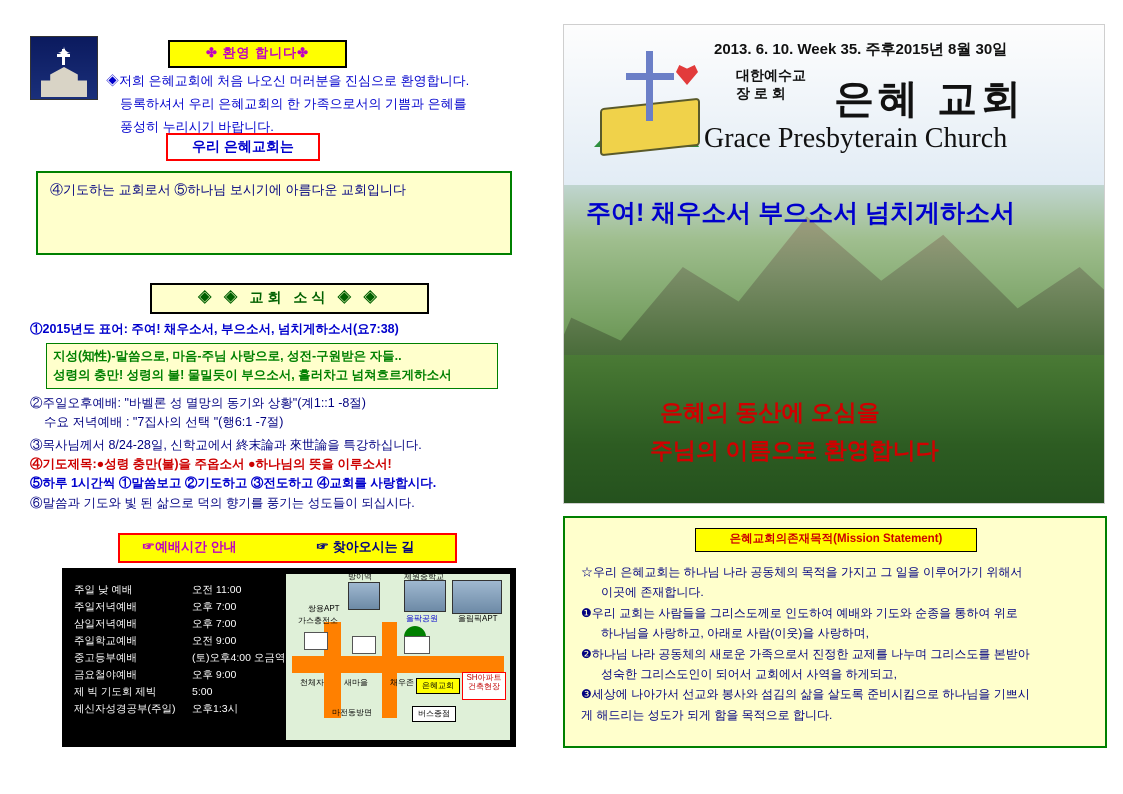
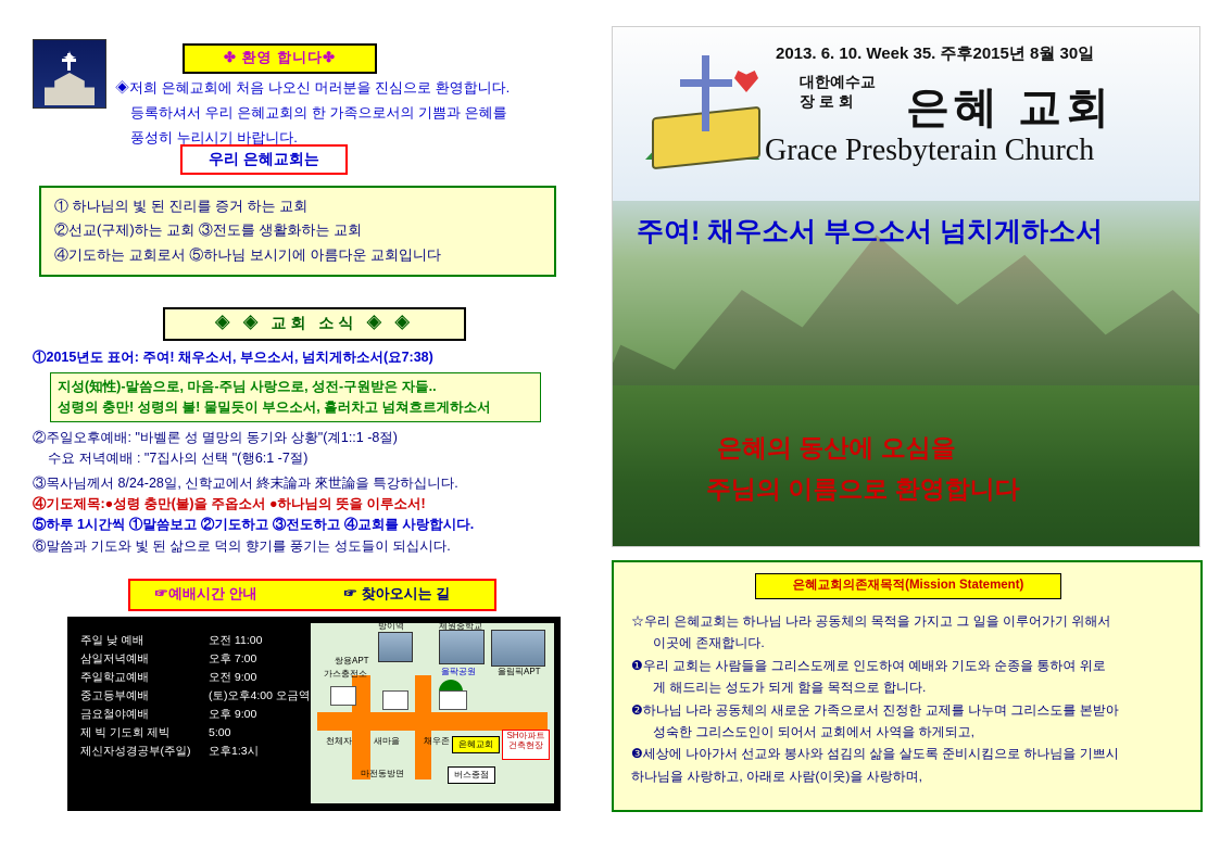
  ✤ 환영 합니다✤
  ◈저희 은혜교회에 처음 나오신 머러분을 진심으로 환영합니다.
  등록하셔서 우리 은혜교회의 한 가족으로서의 기쁨과 은혜를
  풍성히 누리시기 바랍니다.
  우리 은혜교회는
+ ① 하나님의 빛 된 진리를 증거 하는 교회
+ ②선교(구제)하는 교회 ③전도를 생활화하는 교회
  ④기도하는 교회로서 ⑤하나님 보시기에 아름다운 교회입니다
  ◈ ◈ 교회 소식 ◈ ◈
  ①2015년도 표어: 주여! 채우소서, 부으소서, 넘치게하소서(요7:38)
  지성(知性)-말씀으로, 마음-주님 사랑으로, 성전-구원받은 자들..
  성령의 충만! 성령의 불! 물밀듯이 부으소서, 흘러차고 넘쳐흐르게하소서
  ②주일오후예배: "바벨론 성 멸망의 동기와 상황"(계1::1 -8절)
  수요 저녁예배 : "7집사의 선택 "(행6:1 -7절)
  ③목사님께서 8/24-28일, 신학교에서 終末論과 來世論을 특강하십니다.
  ④기도제목:●성령 충만(불)을 주옵소서 ●하나님의 뜻을 이루소서!
  ⑤하루 1시간씩 ①말씀보고 ②기도하고 ③전도하고 ④교회를 사랑합시다.
  ⑥말씀과 기도와 빛 된 삶으로 덕의 향기를 풍기는 성도들이 되십시다.
  ☞예배시간 안내
  ☞ 찾아오시는 길
  주일 낮 예배 오전 11:00
- 주일저녁예배 오후 7:00
  삼일저녁예배 오후 7:00
  주일학교예배 오전 9:00
  중고등부예배 (토)오후4:00 오금역
  금요철야예배 오후 9:00
  제 빅 기도회 제빅 5:00
  제신자성경공부(주일) 오후1:3시
  방이역
  쌍용APT
  가스충전소
  제원중학교
  올림픽APT
  올팍공원
  천체자
  새마을
  채우존
  은혜교회
  SH아파트 건축현장
  버스종점
  마전동방면
  2013. 6. 10. Week 35. 주후2015년 8월 30일
  대한예수교
  장 로 회
  은혜 교회
  Grace Presbyterain Church
  주여! 채우소서 부으소서 넘치게하소서
  은혜의 동산에 오심을
  주님의 이름으로 환영합니다
  은혜교회의존재목적(Mission Statement)
  ☆우리 은혜교회는 하나님 나라 공동체의 목적을 가지고 그 일을 이루어가기 위해서
  이곳에 존재합니다.
  ❶우리 교회는 사람들을 그리스도께로 인도하여 예배와 기도와 순종을 통하여 위로
- 하나님을 사랑하고, 아래로 사람(이웃)을 사랑하며,
+ 게 해드리는 성도가 되게 함을 목적으로 합니다.
  ❷하나님 나라 공동체의 새로운 가족으로서 진정한 교제를 나누며 그리스도를 본받아
  성숙한 그리스도인이 되어서 교회에서 사역을 하게되고,
  ❸세상에 나아가서 선교와 봉사와 섬김의 삶을 살도록 준비시킴으로 하나님을 기쁘시
- 게 해드리는 성도가 되게 함을 목적으로 합니다.
+ 하나님을 사랑하고, 아래로 사람(이웃)을 사랑하며,
